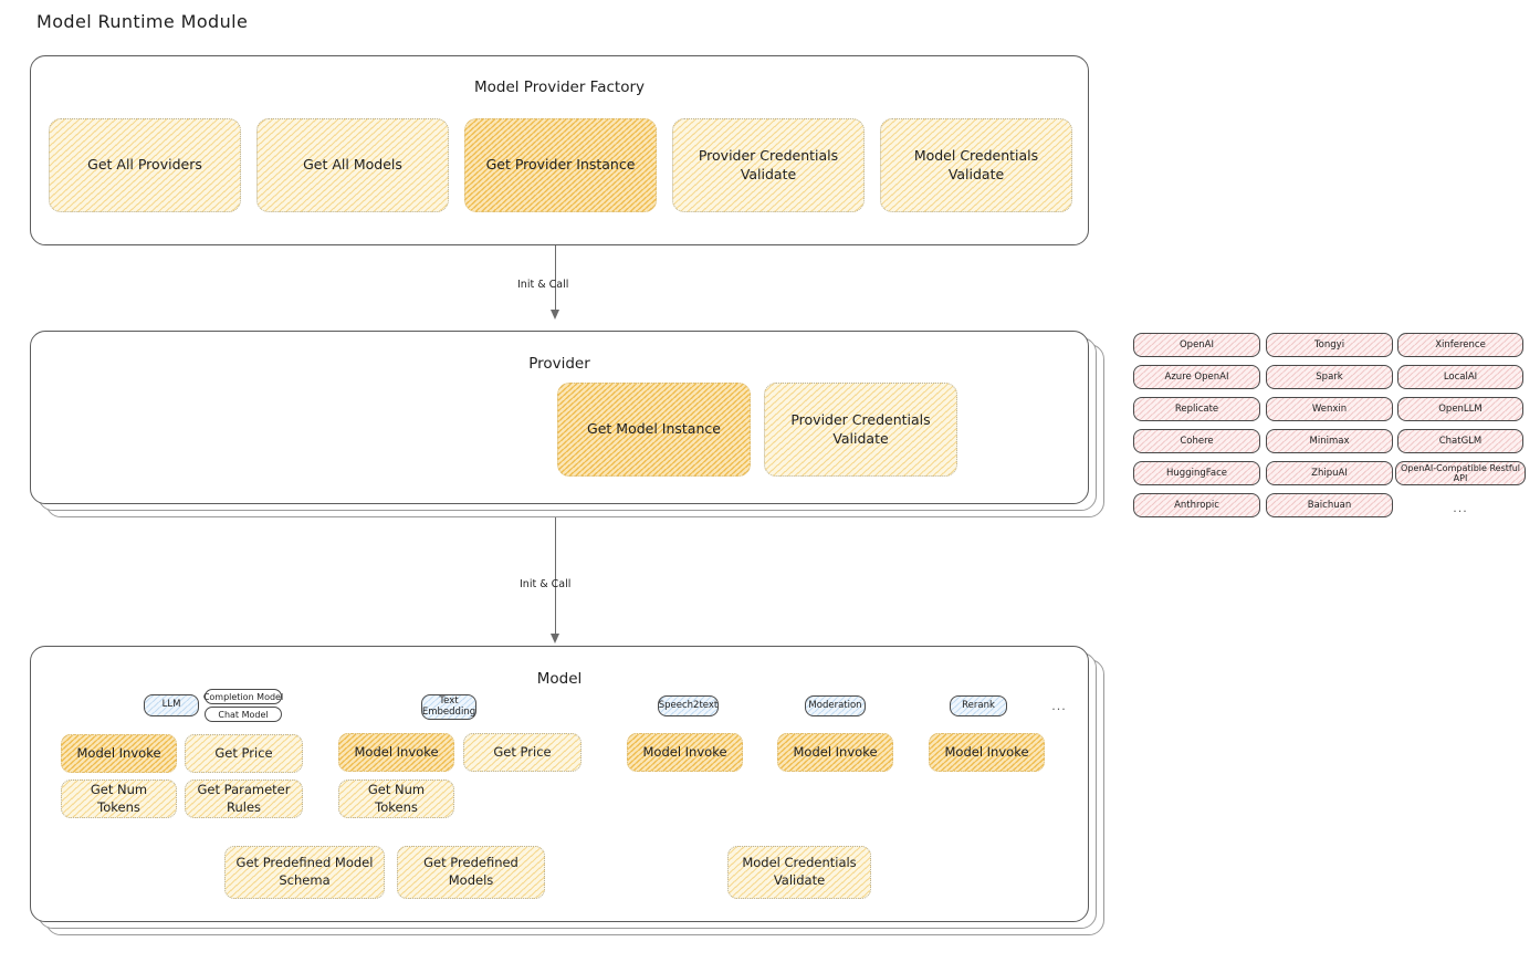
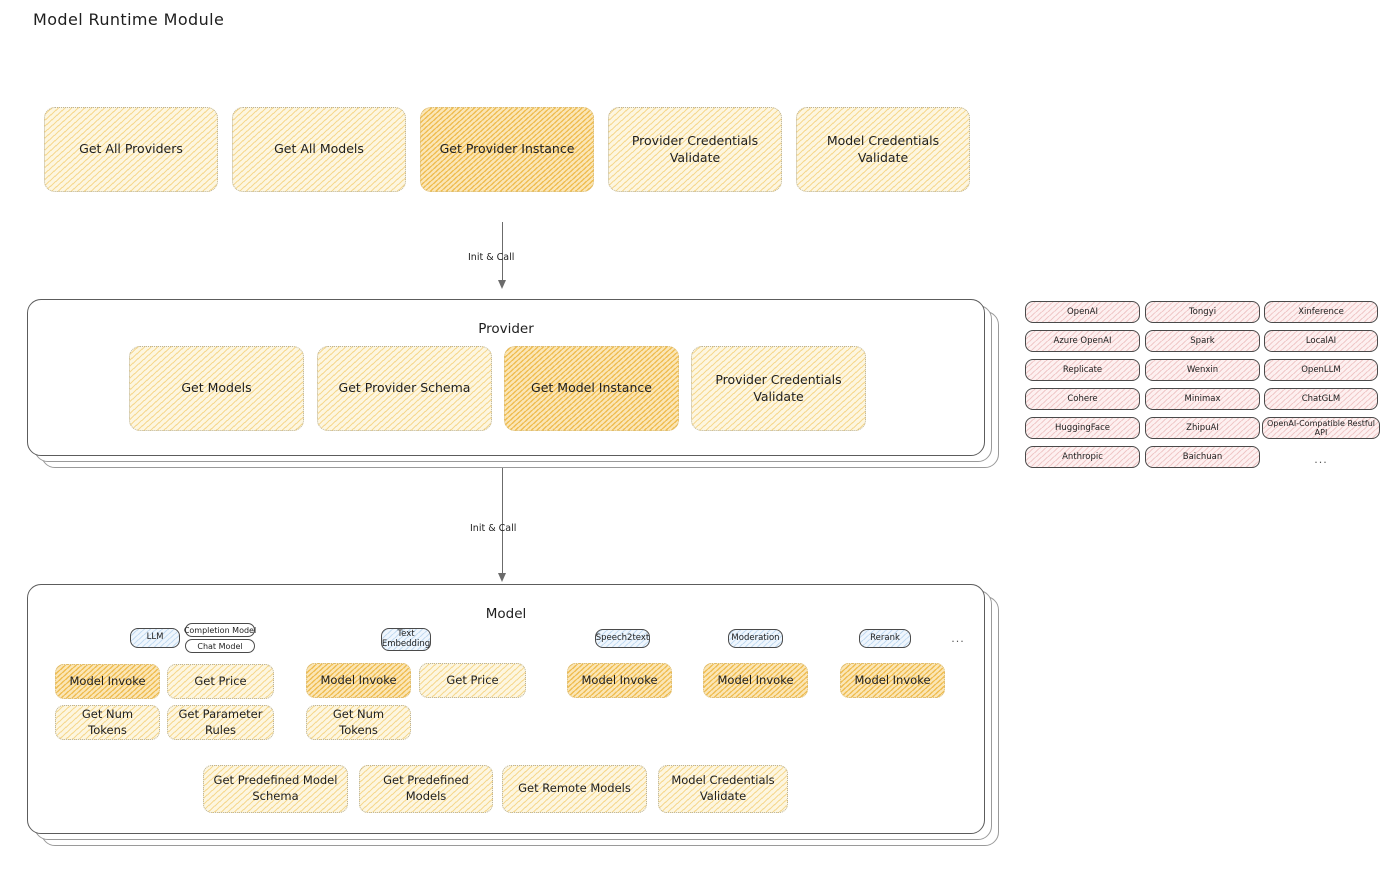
  Model Runtime Module
- Model Provider Factory
  Get All Providers
  Get All Models
  Get Provider Instance
  Provider Credentials Validate
  Model Credentials Validate
  Init & Call
  Provider
+ Get Models
+ Get Provider Schema
  Get Model Instance
  Provider Credentials Validate
  OpenAI
  Azure OpenAI
  Replicate
  Cohere
  HuggingFace
  Anthropic
  Tongyi
  Spark
  Wenxin
  Minimax
  ZhipuAI
  Baichuan
  Xinference
  LocalAI
  OpenLLM
  ChatGLM
  OpenAI-Compatible Restful API
  ...
  Init & Call
  Model
  LLM
  Completion Model
  Chat Model
  Model Invoke
  Get Price
  Get Num Tokens
  Get Parameter Rules
  Text
  Embedding
  Model Invoke
  Get Price
  Get Num Tokens
  Speech2text
  Model Invoke
  Moderation
  Model Invoke
  Rerank
  Model Invoke
  ...
  Get Predefined Model Schema
  Get Predefined Models
+ Get Remote Models
  Model Credentials Validate
